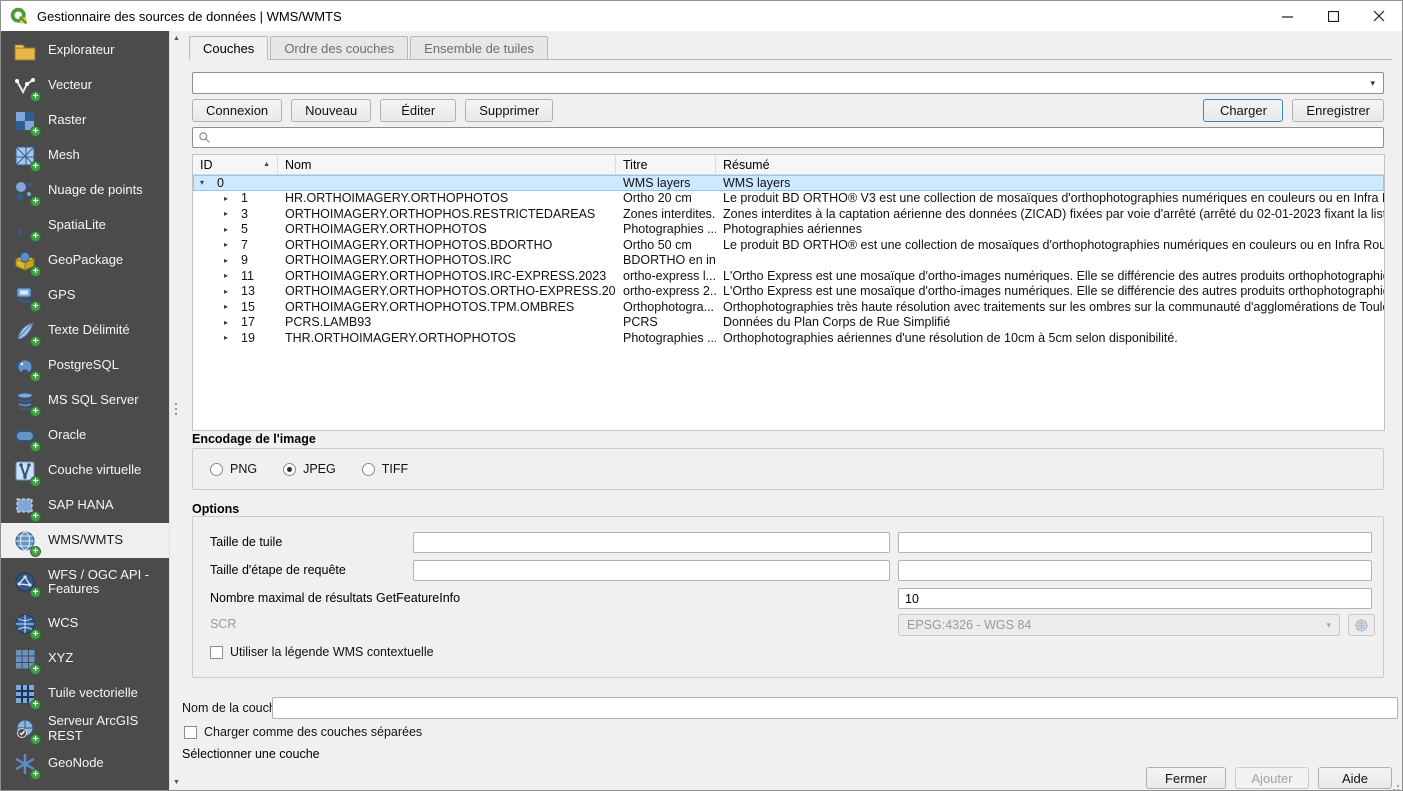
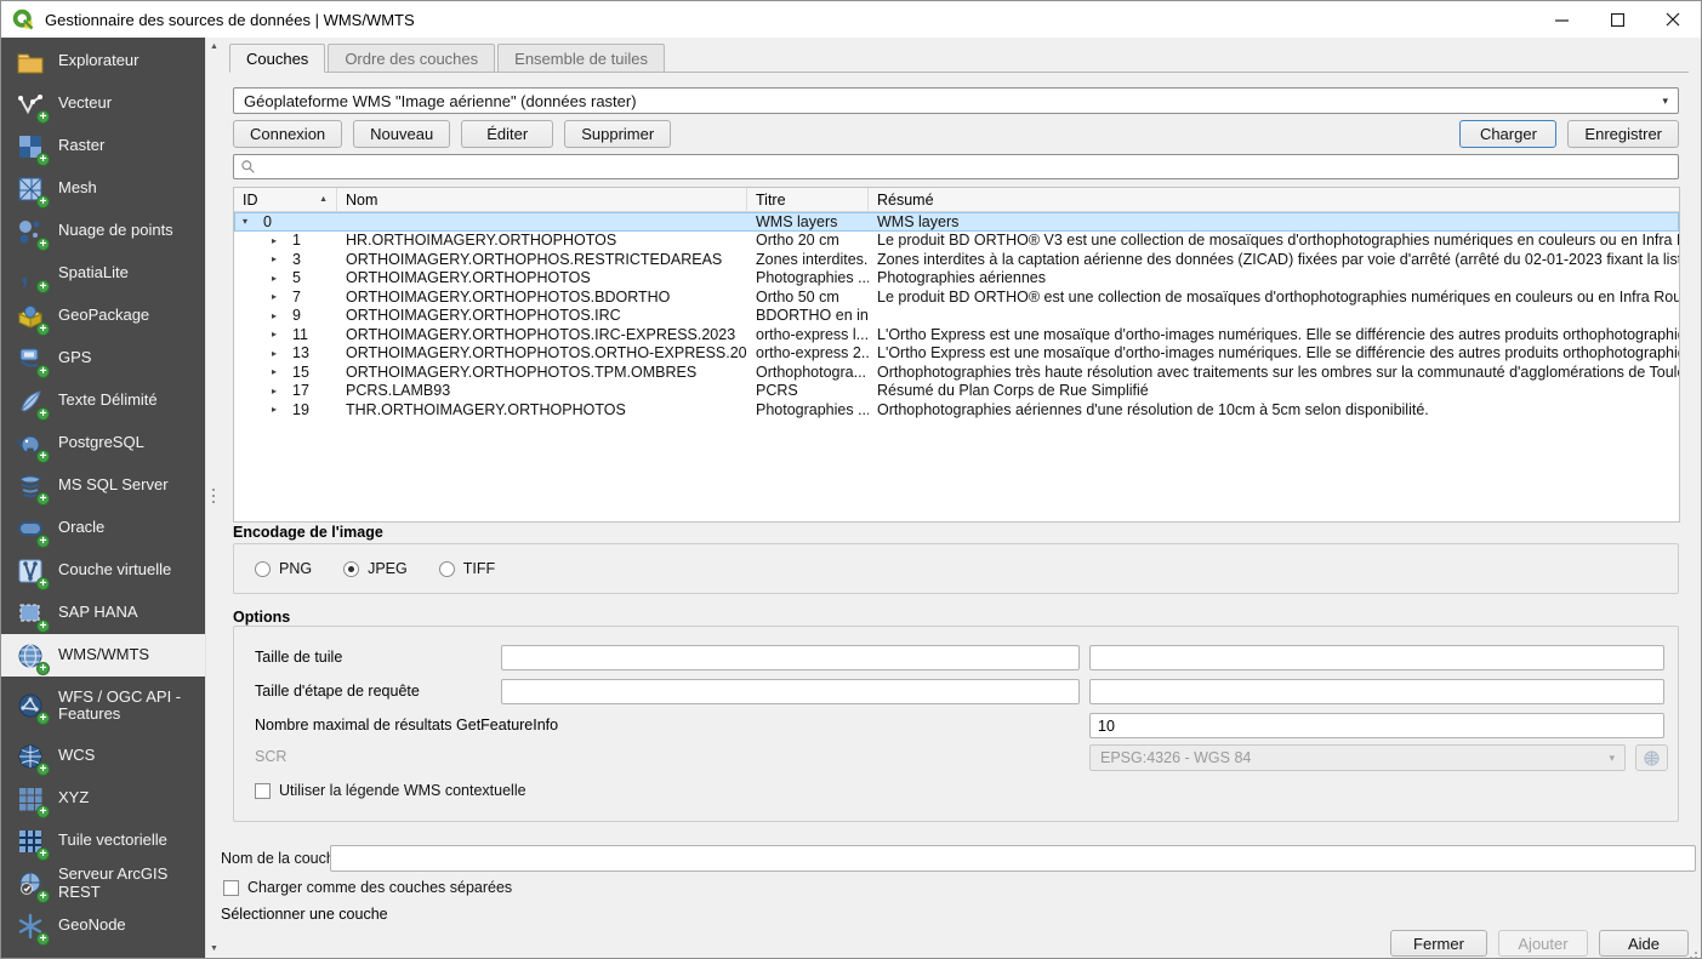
  Gestionnaire des sources de données | WMS/WMTS
  Explorateur
  +
  Vecteur
  +
  Raster
  +
  Mesh
  +
  Nuage de points
  ,
  +
  SpatiaLite
  +
  GeoPackage
  +
  GPS
  +
  Texte Délimité
  +
  PostgreSQL
  +
  MS SQL Server
  +
  Oracle
  +
  Couche virtuelle
  +
  SAP HANA
  +
  WMS/WMTS
  +
  WFS / OGC API - Features
  +
  WCS
  +
  XYZ
  +
  Tuile vectorielle
  +
  Serveur ArcGIS REST
  +
  GeoNode
  Couches
  Ordre des couches
  Ensemble de tuiles
+ Géoplateforme WMS "Image aérienne" (données raster)
  ▾
  Connexion
  Nouveau
  Éditer
  Supprimer
  Charger
  Enregistrer
  ID
  Nom
  Titre
  Résumé
  ▾
  0
  WMS layers
  WMS layers
  ▸
  1
  HR.ORTHOIMAGERY.ORTHOPHOTOS
  Ortho 20 cm
  Le produit BD ORTHO® V3 est une collection de mosaïques d'orthophotographies numériques en couleurs ou en Infra
  ▸
  3
  ORTHOIMAGERY.ORTHOPHOS.RESTRICTEDAREAS
  Zones interdites.
  Zones interdites à la captation aérienne des données (ZICAD) fixées par voie d'arrêté (arrêté du 02-01-2023 fixant la lis
  ▸
  5
  ORTHOIMAGERY.ORTHOPHOTOS
  Photographies ...
  Photographies aériennes
  ▸
  7
  ORTHOIMAGERY.ORTHOPHOTOS.BDORTHO
  Ortho 50 cm
  Le produit BD ORTHO® est une collection de mosaïques d'orthophotographies numériques en couleurs ou en Infra Rou
  ▸
  9
  ORTHOIMAGERY.ORTHOPHOTOS.IRC
  BDORTHO en in
  ▸
  11
  ORTHOIMAGERY.ORTHOPHOTOS.IRC-EXPRESS.2023
  ortho-express l...
  L'Ortho Express est une mosaïque d'ortho-images numériques. Elle se différencie des autres produits orthophotographi
  ▸
  13
  ORTHOIMAGERY.ORTHOPHOTOS.ORTHO-EXPRESS.20
  ortho-express 2..
  L'Ortho Express est une mosaïque d'ortho-images numériques. Elle se différencie des autres produits orthophotographi
  ▸
  15
  ORTHOIMAGERY.ORTHOPHOTOS.TPM.OMBRES
  Orthophotogra...
  Orthophotographies très haute résolution avec traitements sur les ombres sur la communauté d'agglomérations de Toul
  ▸
  17
  PCRS.LAMB93
  PCRS
- Données du Plan Corps de Rue Simplifié
+ Résumé du Plan Corps de Rue Simplifié
  ▸
  19
  THR.ORTHOIMAGERY.ORTHOPHOTOS
  Photographies ...
  Orthophotographies aériennes d'une résolution de 10cm à 5cm selon disponibilité.
  Encodage de l'image
  PNG
  JPEG
  TIFF
  Options
  Taille de tuile
  Taille d'étape de requête
  Nombre maximal de résultats GetFeatureInfo
  10
  SCR
  EPSG:4326 - WGS 84
  ▾
  Utiliser la légende WMS contextuelle
  Nom de la couc
  Charger comme des couches séparées
  Sélectionner une couche
  Fermer
  Ajouter
  Aide
